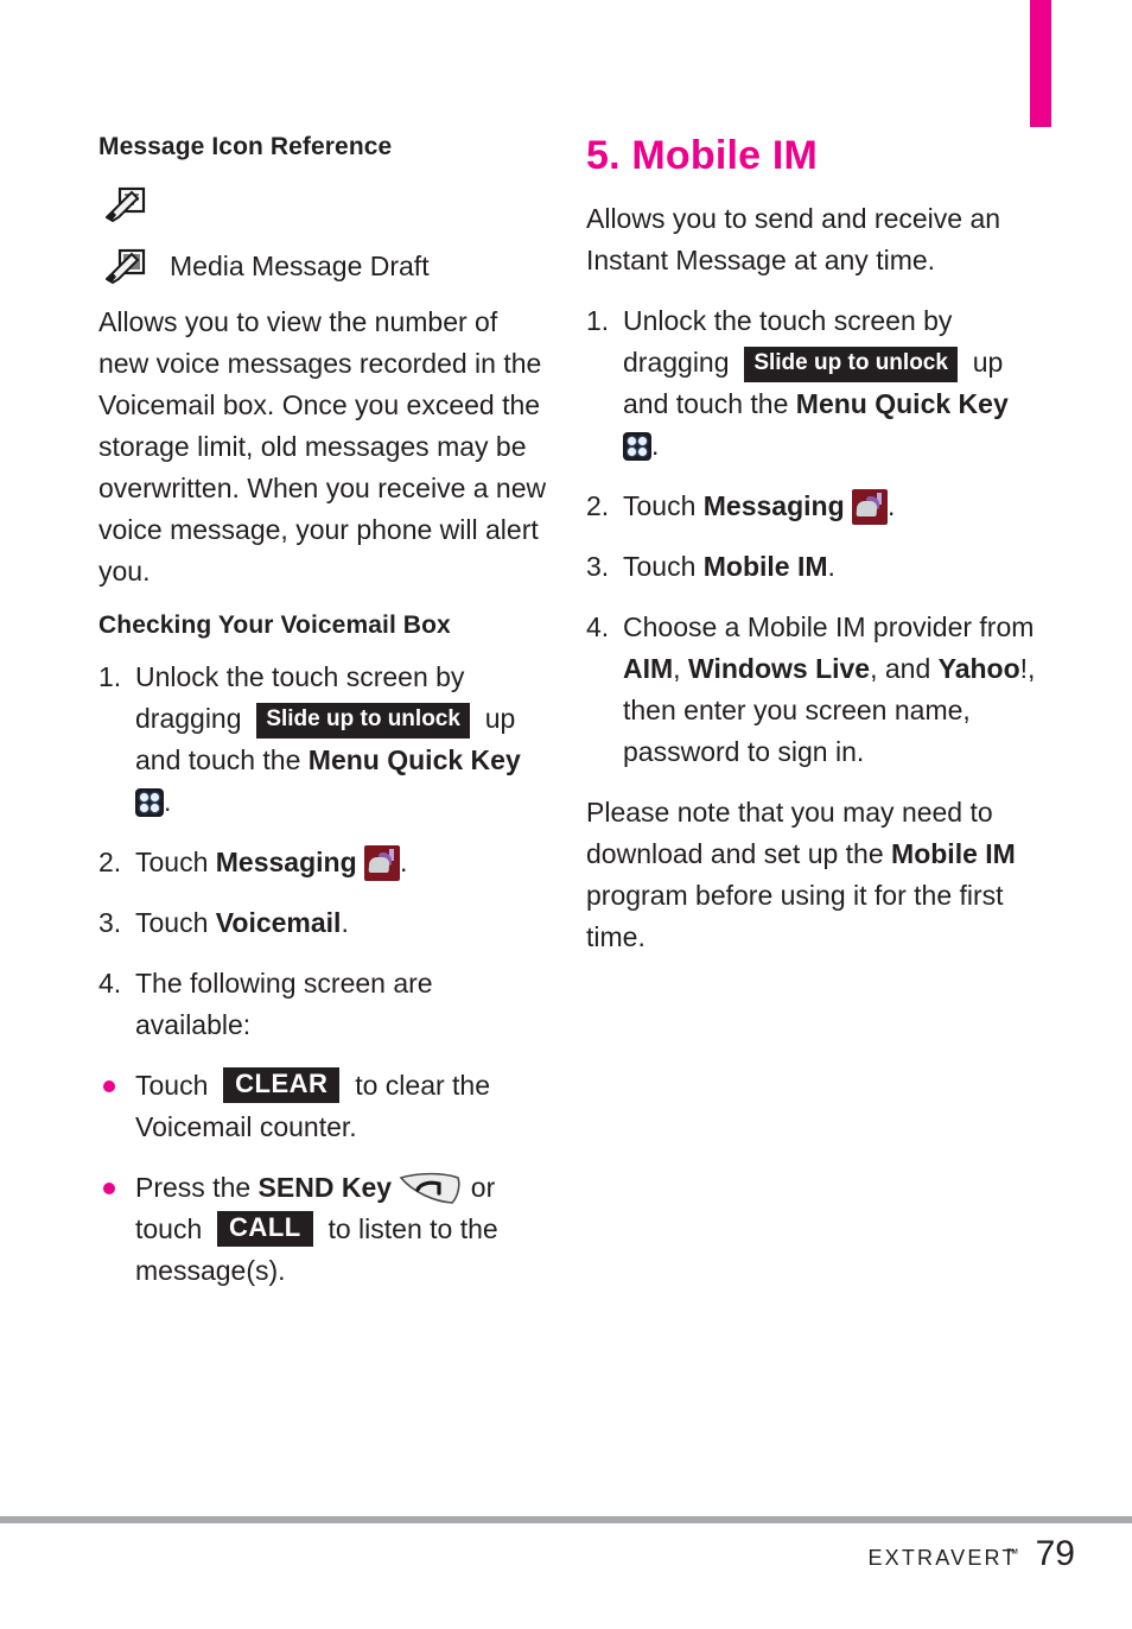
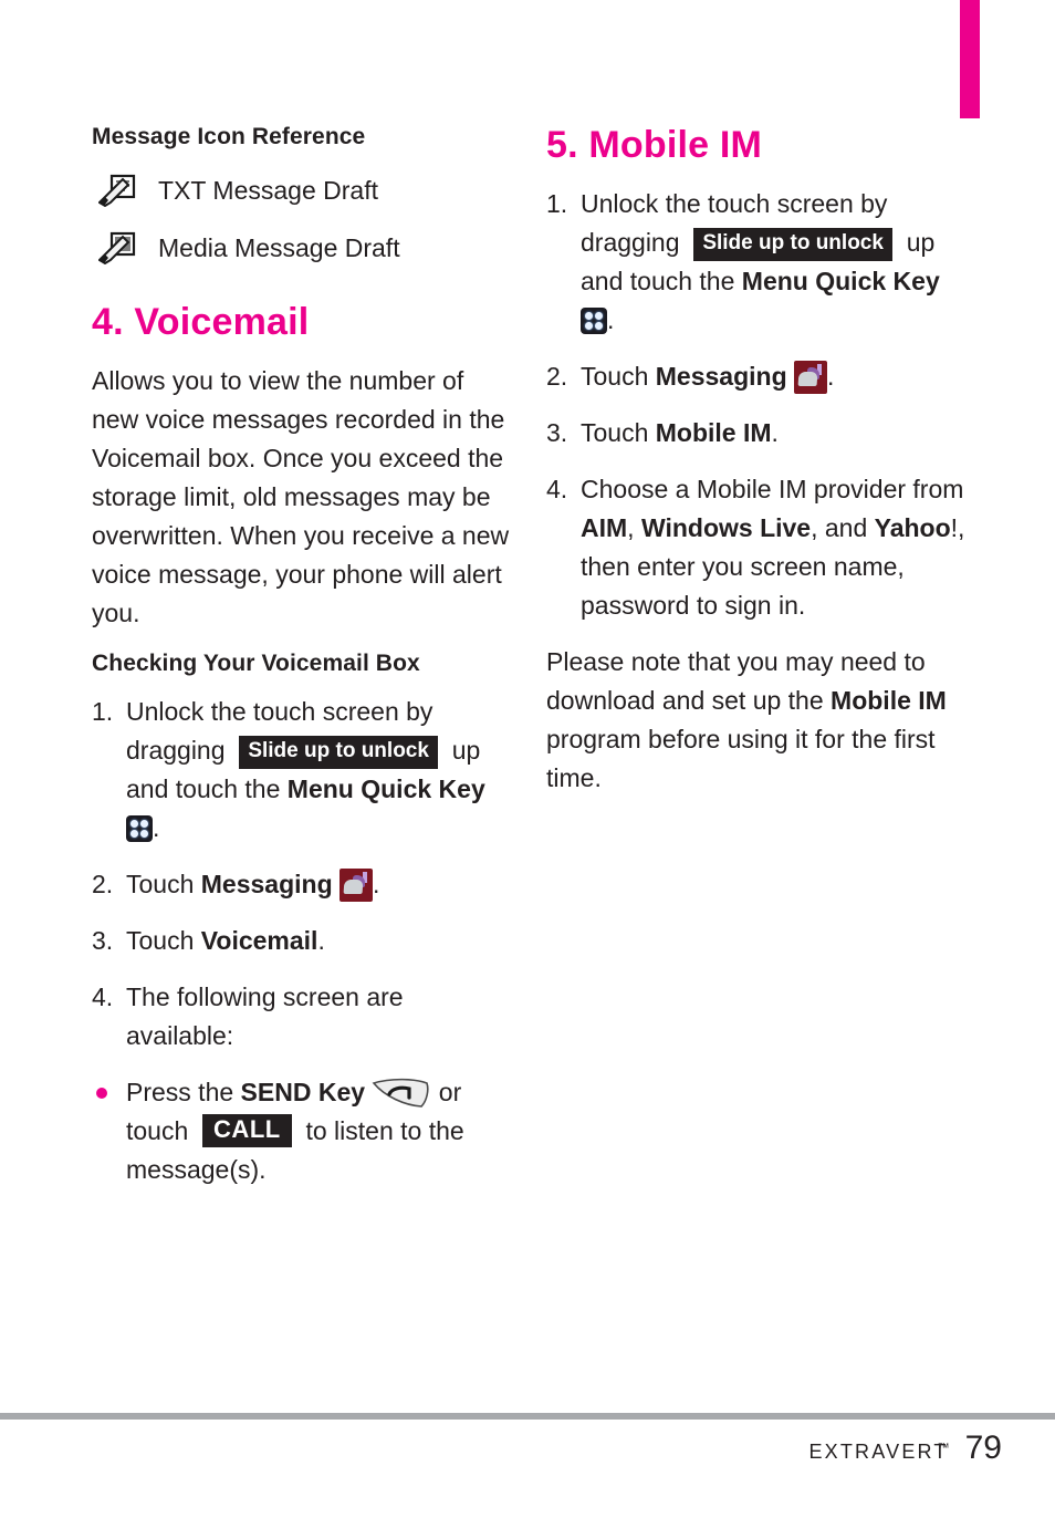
  extravert™
  79
  Message Icon Reference
+ TXT Message Draft
  Media Message Draft
+ 4. Voicemail
  Allows you to view the number of new voice messages recorded in the Voicemail box. Once you exceed the storage limit, old messages may be overwritten. When you receive a new voice message, your phone will alert you.
  Checking Your Voicemail Box
  1.
  Unlock the touch screen by dragging Slide up to unlock up and touch the Menu Quick Key .
  2.
  Touch Messaging .
  3.
  Touch Voicemail.
  4.
  The following screen are available:
- Touch CLEAR to clear the Voicemail counter.
  Press the SEND Key or touch CALL to listen to the message(s).
  5. Mobile IM
- Allows you to send and receive an Instant Message at any time.
  1.
  Unlock the touch screen by dragging Slide up to unlock up and touch the Menu Quick Key .
  2.
  Touch Messaging .
  3.
  Touch Mobile IM.
  4.
  Choose a Mobile IM provider from AIM, Windows Live, and Yahoo!, then enter you screen name, password to sign in.
  Please note that you may need to download and set up the Mobile IM program before using it for the first time.
